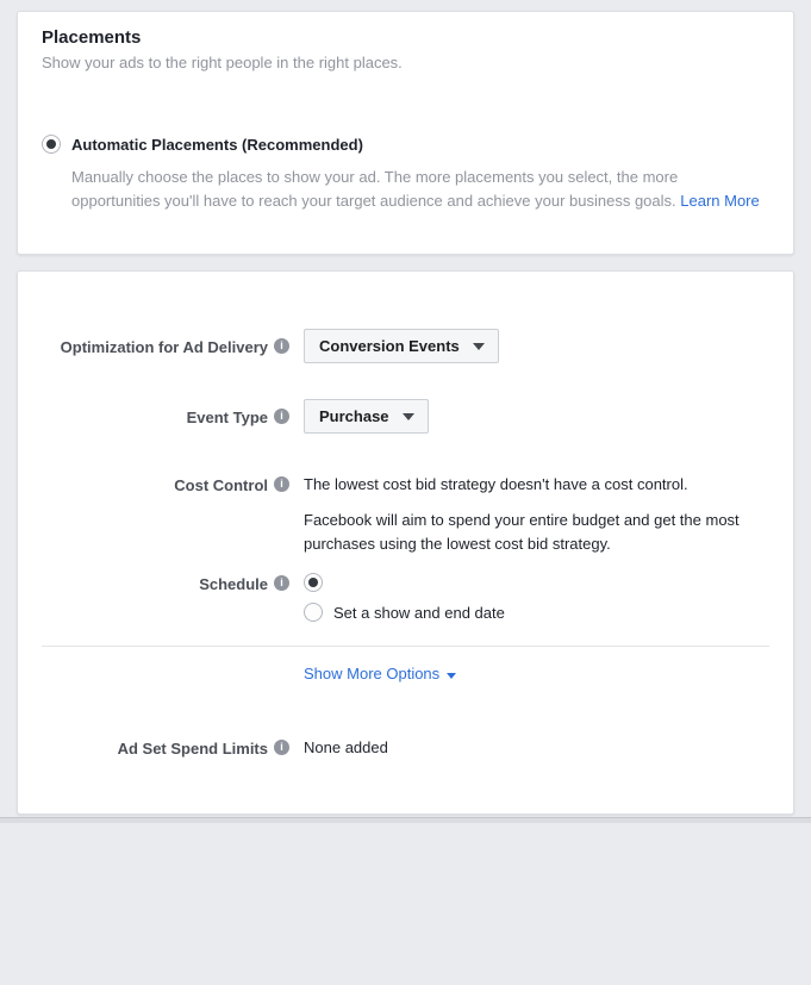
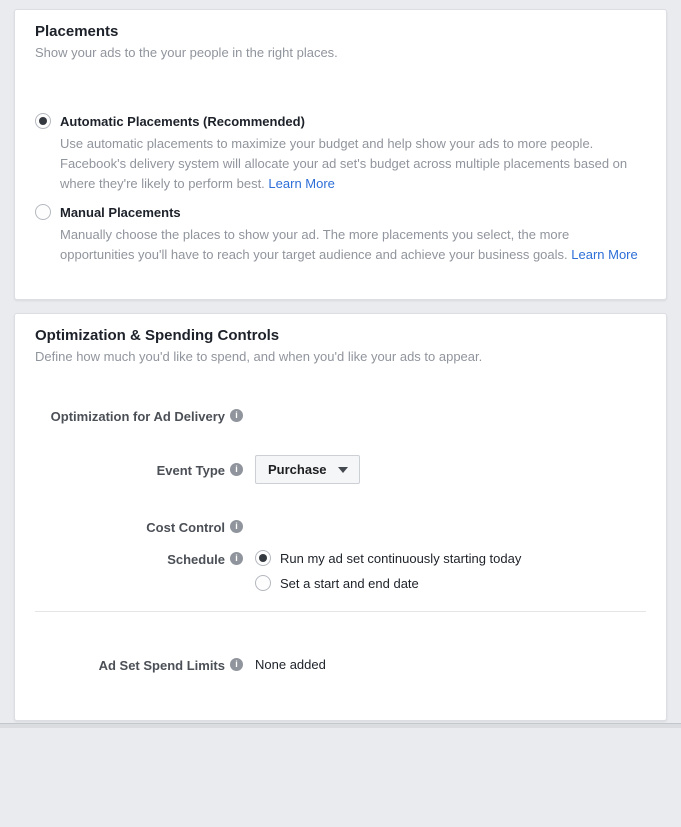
  Placements
- Show your ads to the right people in the right places.
+ Show your ads to the your people in the right places.
  Automatic Placements (Recommended)
+ Use automatic placements to maximize your budget and help show your ads to more people. Facebook's delivery system will allocate your ad set's budget across multiple placements based on where they're likely to perform best. Learn More
+ Manual Placements
  Manually choose the places to show your ad. The more placements you select, the more opportunities you'll have to reach your target audience and achieve your business goals. Learn More
+ Optimization & Spending Controls
+ Define how much you'd like to spend, and when you'd like your ads to appear.
  Optimization for Ad Delivery
  i
- Conversion Events
  Event Type
  i
  Purchase
  Cost Control
  i
- The lowest cost bid strategy doesn't have a cost control.
- Facebook will aim to spend your entire budget and get the most purchases using the lowest cost bid strategy.
  Schedule
  i
+ Run my ad set continuously starting today
- Set a show and end date
+ Set a start and end date
- Show More Options
  Ad Set Spend Limits
  i
  None added
